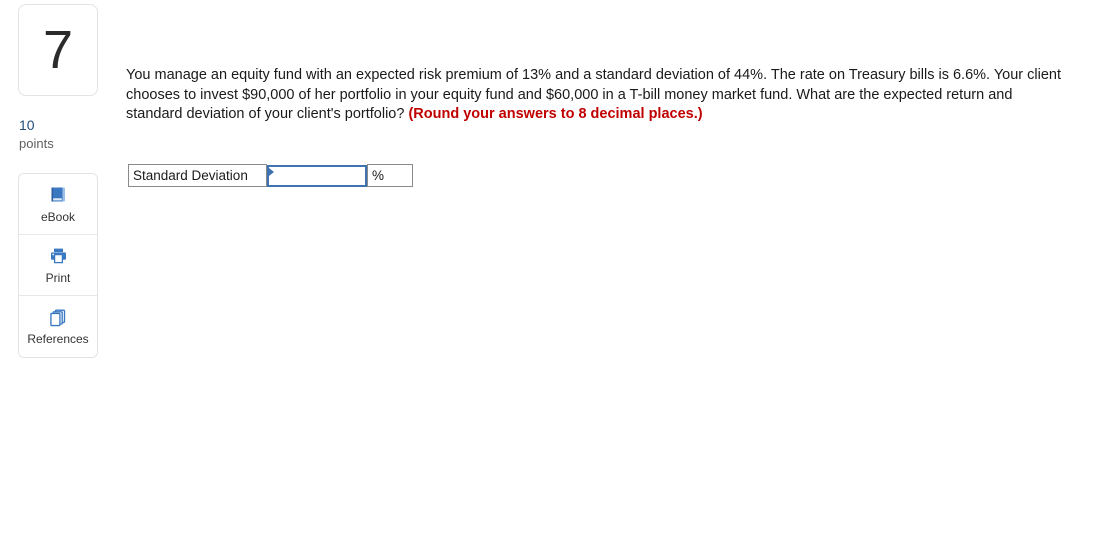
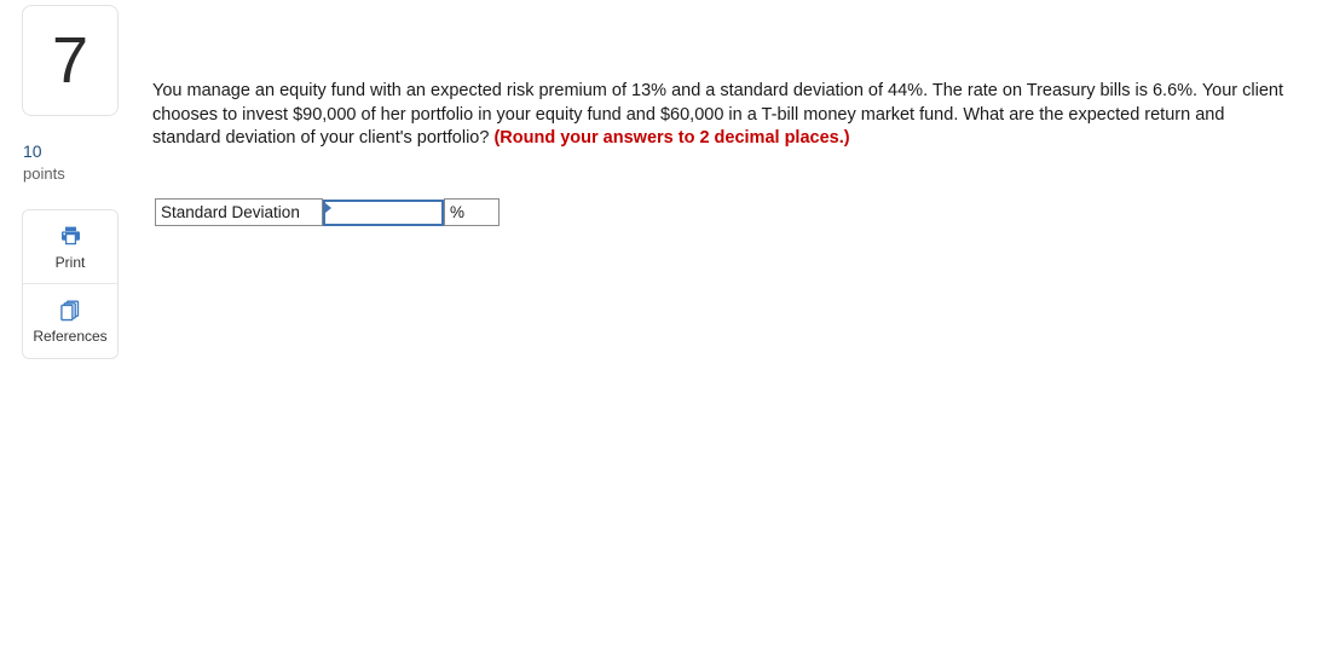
  7
  10
  points
- eBook
  Print
  References
- You manage an equity fund with an expected risk premium of 13% and a standard deviation of 44%. The rate on Treasury bills is 6.6%. Your client chooses to invest $90,000 of her portfolio in your equity fund and $60,000 in a T-bill money market fund. What are the expected return and standard deviation of your client's portfolio? (Round your answers to 8 decimal places.)
+ You manage an equity fund with an expected risk premium of 13% and a standard deviation of 44%. The rate on Treasury bills is 6.6%. Your client chooses to invest $90,000 of her portfolio in your equity fund and $60,000 in a T-bill money market fund. What are the expected return and standard deviation of your client's portfolio? (Round your answers to 2 decimal places.)
  Standard Deviation		%
